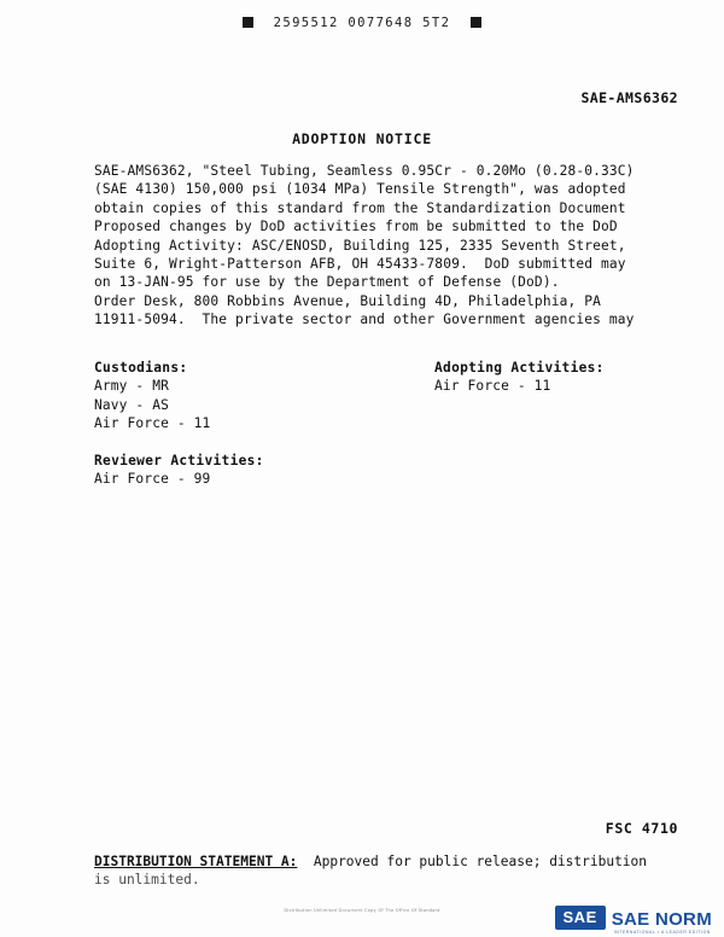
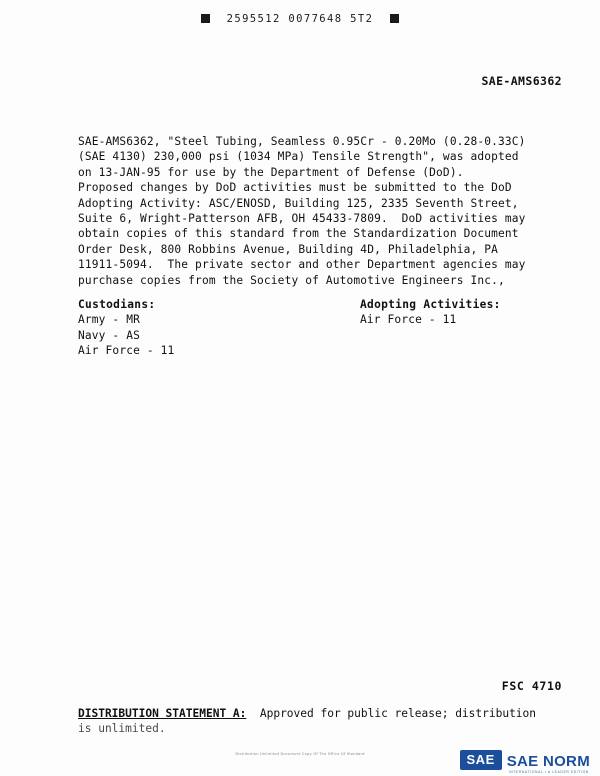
  2595512 0077648 5T2
  SAE-AMS6362
- ADOPTION NOTICE
  SAE-AMS6362, "Steel Tubing, Seamless 0.95Cr - 0.20Mo (0.28-0.33C)
- (SAE 4130) 150,000 psi (1034 MPa) Tensile Strength", was adopted
+ (SAE 4130) 230,000 psi (1034 MPa) Tensile Strength", was adopted
- obtain copies of this standard from the Standardization Document
+ on 13-JAN-95 for use by the Department of Defense (DoD).
- Proposed changes by DoD activities from be submitted to the DoD
+ Proposed changes by DoD activities must be submitted to the DoD
  Adopting Activity: ASC/ENOSD, Building 125, 2335 Seventh Street,
- Suite 6, Wright-Patterson AFB, OH 45433-7809. DoD submitted may
+ Suite 6, Wright-Patterson AFB, OH 45433-7809. DoD activities may
- on 13-JAN-95 for use by the Department of Defense (DoD).
+ obtain copies of this standard from the Standardization Document
  Order Desk, 800 Robbins Avenue, Building 4D, Philadelphia, PA
- 11911-5094. The private sector and other Government agencies may
+ 11911-5094. The private sector and other Department agencies may
+ purchase copies from the Society of Automotive Engineers Inc.,
  Custodians:
  Army - MR
  Navy - AS
  Air Force - 11
  Adopting Activities:
  Air Force - 11
- Reviewer Activities:
- Air Force - 99
  FSC 4710
  DISTRIBUTION STATEMENT A: Approved for public release; distribution
  is unlimited.
  SAE
  SAE NORM
